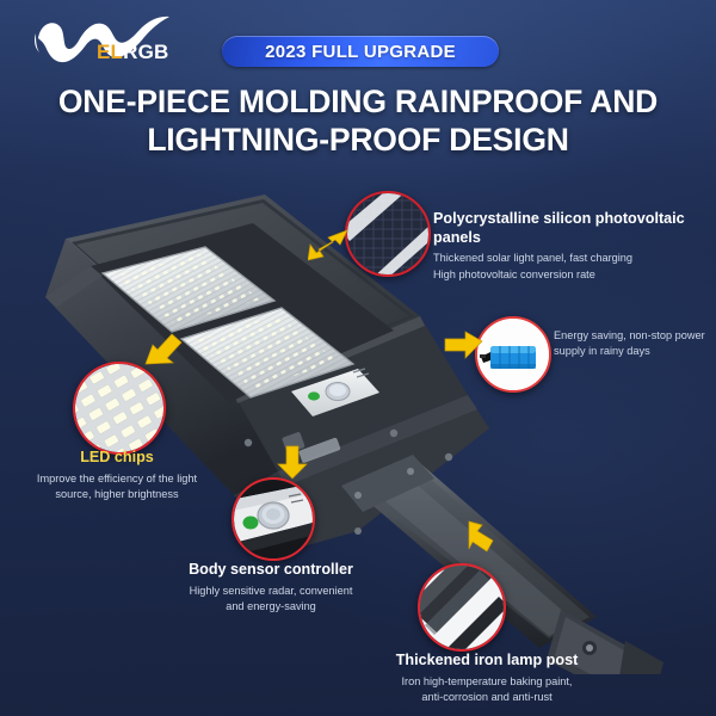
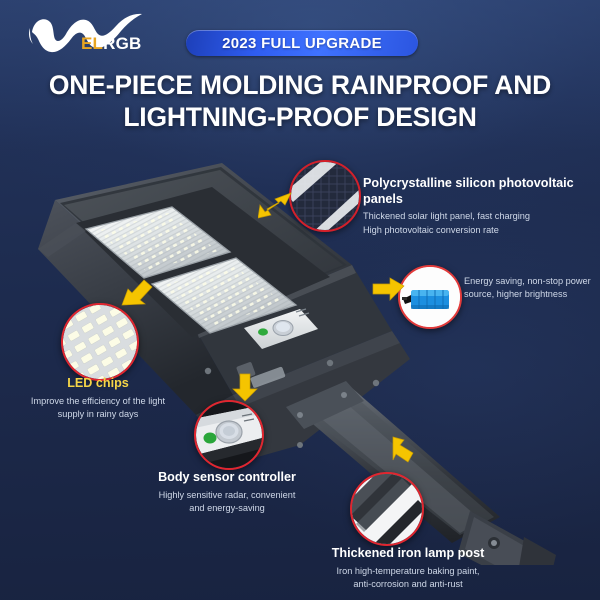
  ELRGB
  2023 FULL UPGRADE
  ONE-PIECE MOLDING RAINPROOF AND
  LIGHTNING-PROOF DESIGN
  Polycrystalline silicon photovoltaic panels
  Thickened solar light panel, fast charging
  High photovoltaic conversion rate
  Energy saving, non-stop power
- supply in rainy days
+ source, higher brightness
  LED chips
  Improve the efficiency of the light
- source, higher brightness
+ supply in rainy days
  Body sensor controller
  Highly sensitive radar, convenient
  and energy-saving
  Thickened iron lamp post
  Iron high-temperature baking paint,
  anti-corrosion and anti-rust
